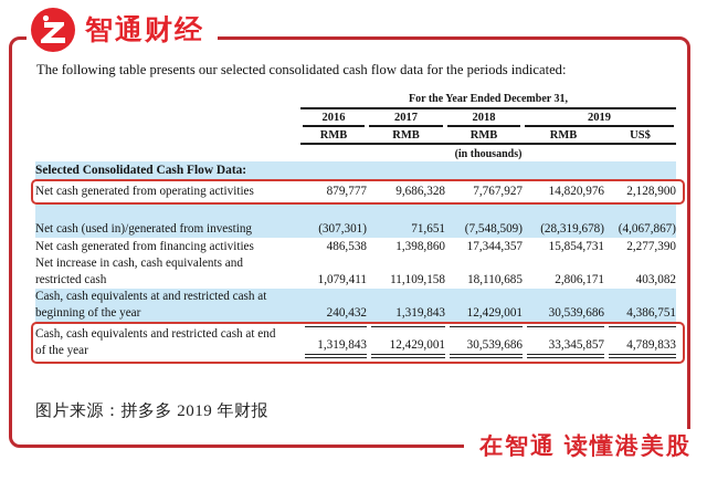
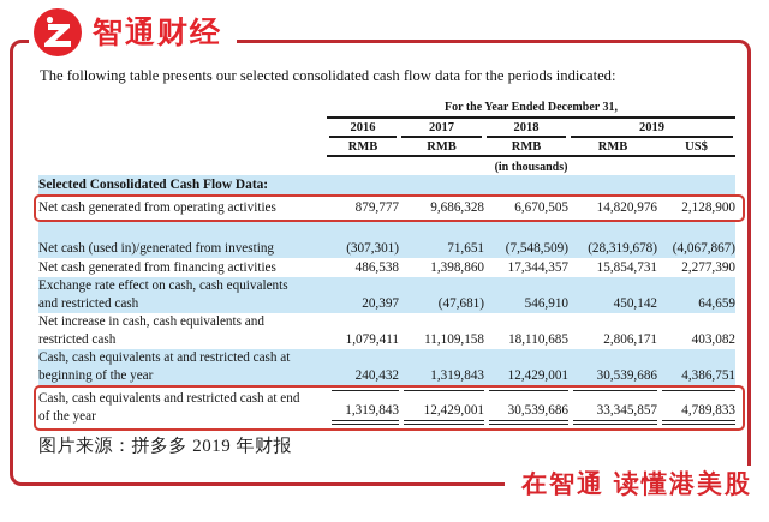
  智通财经
  The following table presents our selected consolidated cash flow data for the periods indicated:
  For the Year Ended December 31,
  2016
  2017
  2018
  2019
  RMB
  RMB
  RMB
  RMB
  US$
  (in thousands)
  Selected Consolidated Cash Flow Data:
  Net cash generated from operating activities
  879,777
  9,686,328
- 7,767,927
+ 6,670,505
  14,820,976
  2,128,900
  Net cash (used in)/generated from investing
  (307,301)
  71,651
  (7,548,509)
  (28,319,678)
  (4,067,867)
  Net cash generated from financing activities
  486,538
  1,398,860
  17,344,357
  15,854,731
  2,277,390
+ Exchange rate effect on cash, cash equivalents
+ and restricted cash
+ 20,397
+ (47,681)
+ 546,910
+ 450,142
+ 64,659
  Net increase in cash, cash equivalents and
  restricted cash
  1,079,411
  11,109,158
  18,110,685
  2,806,171
  403,082
  Cash, cash equivalents at and restricted cash at
  beginning of the year
  240,432
  1,319,843
  12,429,001
  30,539,686
  4,386,751
  Cash, cash equivalents and restricted cash at end
  of the year
  1,319,843
  12,429,001
  30,539,686
  33,345,857
  4,789,833
  图片来源：拼多多 2019 年财报
  在智通 读懂港美股
